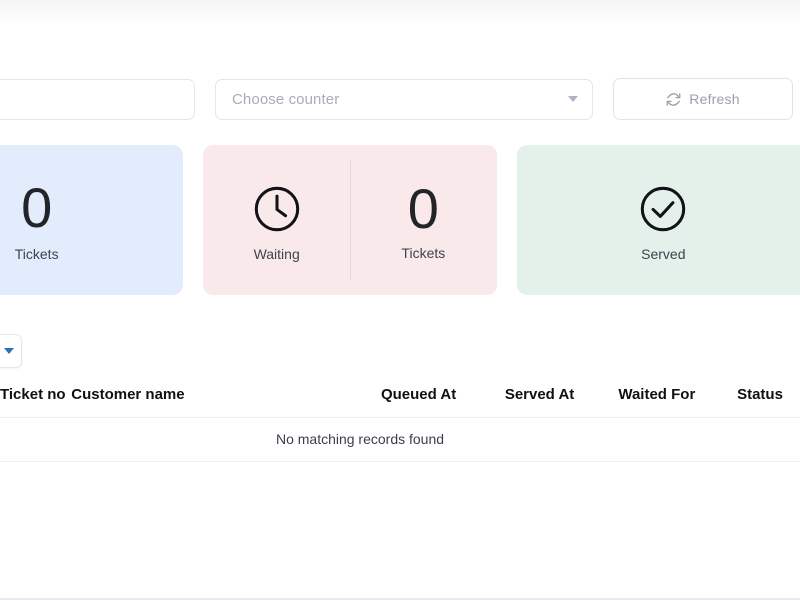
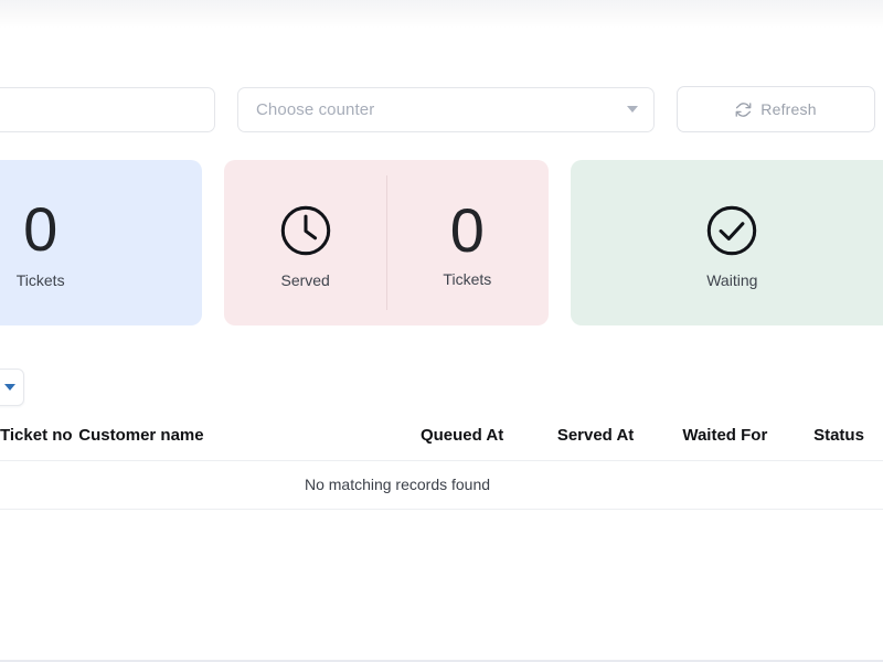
  Choose counter
  Refresh
  0
  Tickets
- Waiting
+ Served
  0
  Tickets
- Served
+ Waiting
  Ticket no	Customer name	Queued At	Served At	Waited For	Status
  No matching records found
